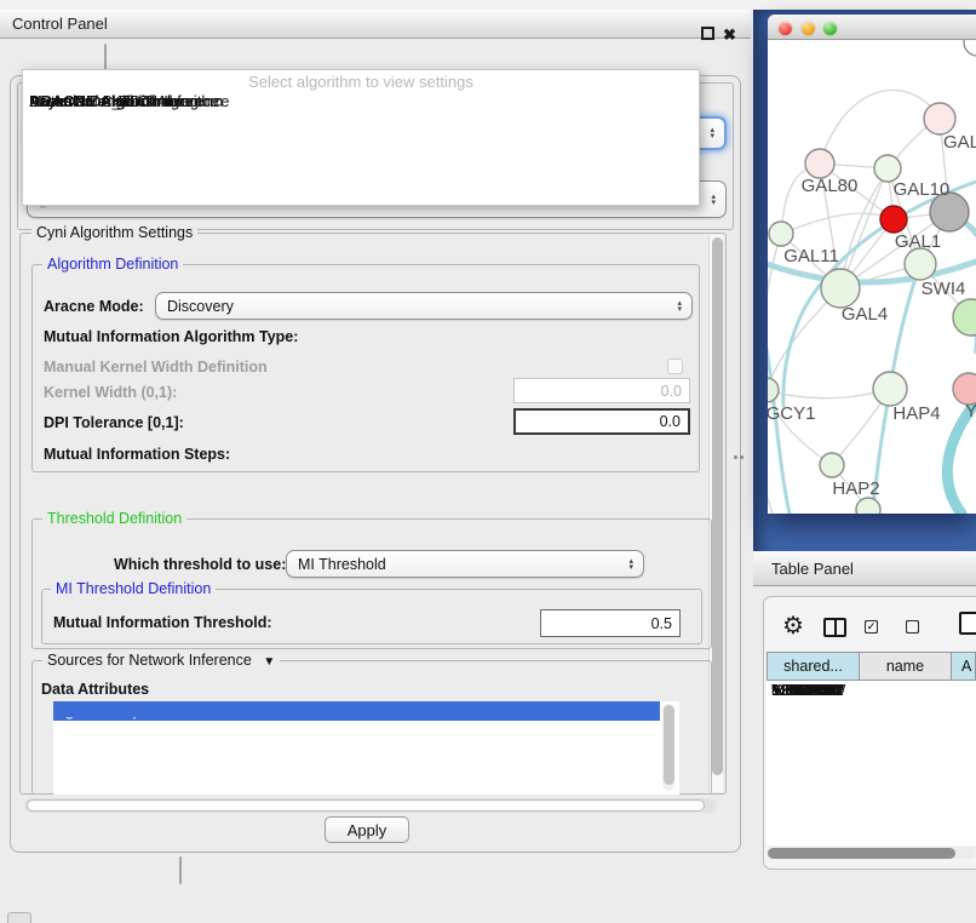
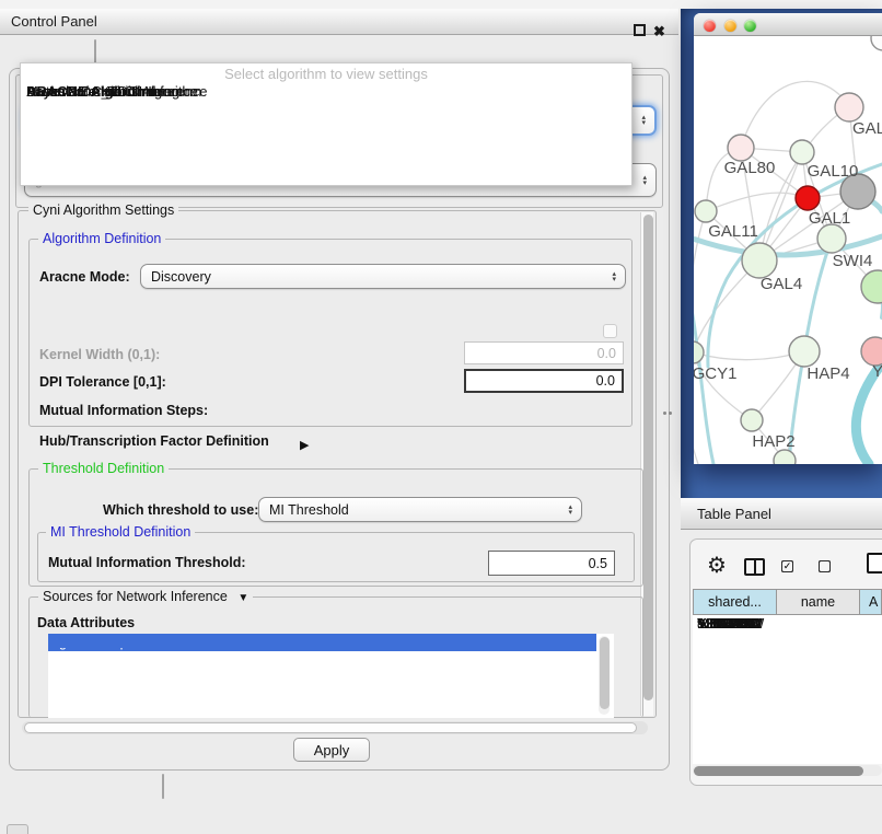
  Control Panel
  Select algorithm to view settings
  Bayesian – Hill Climbing
  Basic Correlation Inference
  ARACNE Algorithm
  Mutual Information Inference
  Bayesian – K2
  Dream8 DC_TDC Algorithm
  Cyni Algorithm Settings
  Algorithm Definition
  Aracne Mode:
  Discovery
- Mutual Information Algorithm Type:
- Manual Kernel Width Definition
  Kernel Width (0,1):
  0.0
  DPI Tolerance [0,1]:
  0.0
  Mutual Information Steps:
+ Hub/Transcription Factor Definition
  Threshold Definition
  Which threshold to use:
  MI Threshold
  MI Threshold Definition
  Mutual Information Threshold:
  0.5
  Sources for Network Inference
  Data Attributes
  Apply
  GAL
  GAL80
  GAL10
  GAL1
  GAL11
  GAL4
  SWI4
  GCY1
  HAP4
  Y
  HAP2
  Table Panel
  shared...
  name
  A
  YDL19...
  13
  YDR27...
  12
  YBR043C
  YPR145W
  9.
  YER054C
  8.
  YBR045C
  YBL079W
  YLR345W
  YIL052C
  9
